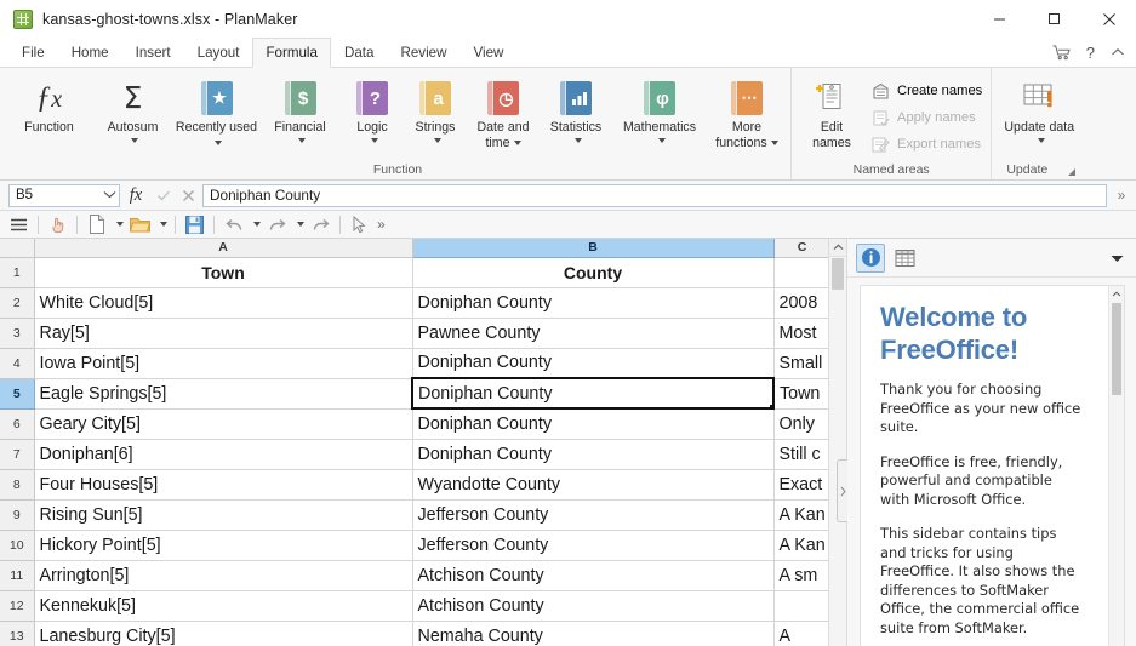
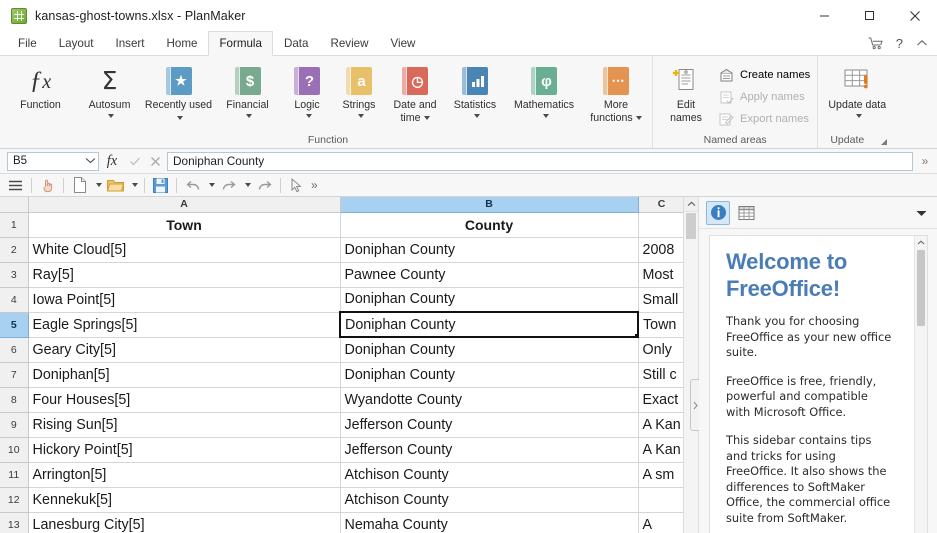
  kansas-ghost-towns.xlsx - PlanMaker
  File
- Home
+ Layout
  Insert
- Layout
+ Home
  Formula
  Data
  Review
  View
  ?
  ƒx
  Function
  Σ
  Autosum
  ★
  Recently used
  $
  Financial
  ?
  Logic
  a
  Strings
  ◷
  Date and time
  Statistics
  φ
  Mathematics
  ⋯
  More functions
  Function
  Edit names
  Create names
  Apply names
  Export names
  Named areas
  Update data
  Update
  B5
  fx
  Doniphan County
  »
  »
  	A	B	C
  1	Town	County
  2	White Cloud[5]	Doniphan County	2008
  3	Ray[5]	Pawnee County	Most
  4	Iowa Point[5]	Doniphan County	Small
  5	Eagle Springs[5]	Doniphan County	Town
  6	Geary City[5]	Doniphan County	Only
- 7	Doniphan[6]	Doniphan County	Still c
+ 7	Doniphan[5]	Doniphan County	Still c
  8	Four Houses[5]	Wyandotte County	Exact
  9	Rising Sun[5]	Jefferson County	A Kan
  10	Hickory Point[5]	Jefferson County	A Kan
  11	Arrington[5]	Atchison County	A sm
  12	Kennekuk[5]	Atchison County
  13	Lanesburg City[5]	Nemaha County	A
  Welcome to FreeOffice!
  Thank you for choosing FreeOffice as your new office suite.
  FreeOffice is free, friendly, powerful and compatible with Microsoft Office.
  This sidebar contains tips and tricks for using FreeOffice. It also shows the differences to SoftMaker Office, the commercial office suite from SoftMaker.
